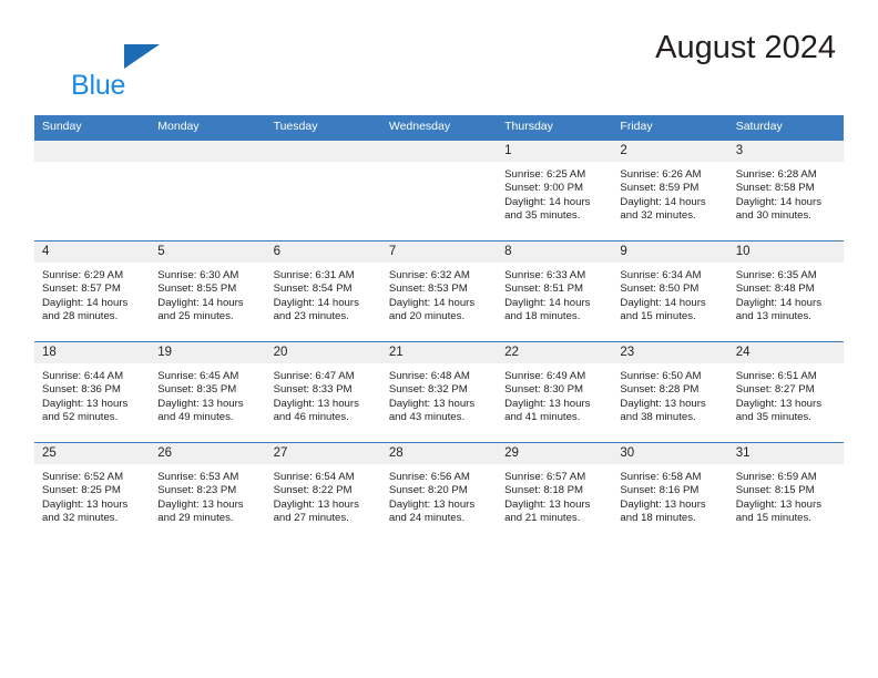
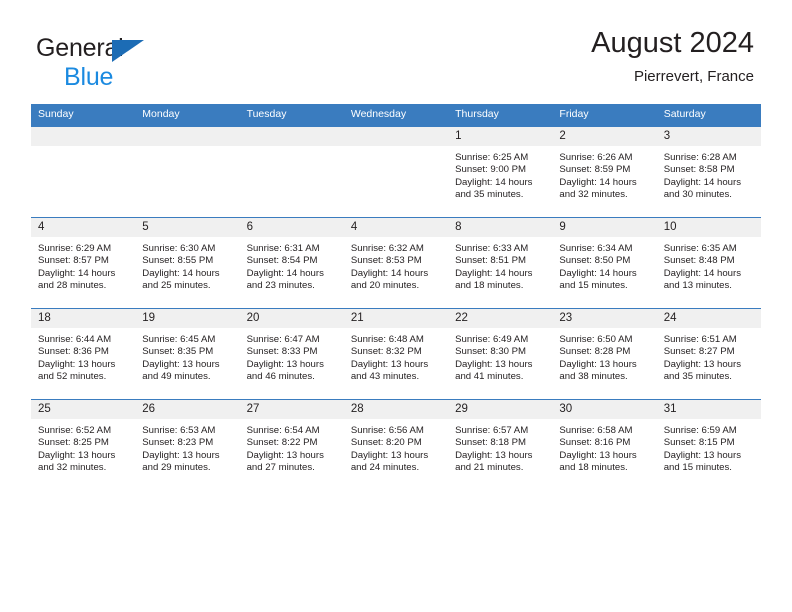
+ General
  Blue
  August 2024
+ Pierrevert, France
  Sunday	Monday	Tuesday	Wednesday	Thursday	Friday	Saturday
  				1Sunrise: 6:25 AMSunset: 9:00 PMDaylight: 14 hoursand 35 minutes.	2Sunrise: 6:26 AMSunset: 8:59 PMDaylight: 14 hoursand 32 minutes.	3Sunrise: 6:28 AMSunset: 8:58 PMDaylight: 14 hoursand 30 minutes.
- 4Sunrise: 6:29 AMSunset: 8:57 PMDaylight: 14 hoursand 28 minutes.	5Sunrise: 6:30 AMSunset: 8:55 PMDaylight: 14 hoursand 25 minutes.	6Sunrise: 6:31 AMSunset: 8:54 PMDaylight: 14 hoursand 23 minutes.	7Sunrise: 6:32 AMSunset: 8:53 PMDaylight: 14 hoursand 20 minutes.	8Sunrise: 6:33 AMSunset: 8:51 PMDaylight: 14 hoursand 18 minutes.	9Sunrise: 6:34 AMSunset: 8:50 PMDaylight: 14 hoursand 15 minutes.	10Sunrise: 6:35 AMSunset: 8:48 PMDaylight: 14 hoursand 13 minutes.
+ 4Sunrise: 6:29 AMSunset: 8:57 PMDaylight: 14 hoursand 28 minutes.	5Sunrise: 6:30 AMSunset: 8:55 PMDaylight: 14 hoursand 25 minutes.	6Sunrise: 6:31 AMSunset: 8:54 PMDaylight: 14 hoursand 23 minutes.	4Sunrise: 6:32 AMSunset: 8:53 PMDaylight: 14 hoursand 20 minutes.	8Sunrise: 6:33 AMSunset: 8:51 PMDaylight: 14 hoursand 18 minutes.	9Sunrise: 6:34 AMSunset: 8:50 PMDaylight: 14 hoursand 15 minutes.	10Sunrise: 6:35 AMSunset: 8:48 PMDaylight: 14 hoursand 13 minutes.
  18Sunrise: 6:44 AMSunset: 8:36 PMDaylight: 13 hoursand 52 minutes.	19Sunrise: 6:45 AMSunset: 8:35 PMDaylight: 13 hoursand 49 minutes.	20Sunrise: 6:47 AMSunset: 8:33 PMDaylight: 13 hoursand 46 minutes.	21Sunrise: 6:48 AMSunset: 8:32 PMDaylight: 13 hoursand 43 minutes.	22Sunrise: 6:49 AMSunset: 8:30 PMDaylight: 13 hoursand 41 minutes.	23Sunrise: 6:50 AMSunset: 8:28 PMDaylight: 13 hoursand 38 minutes.	24Sunrise: 6:51 AMSunset: 8:27 PMDaylight: 13 hoursand 35 minutes.
  25Sunrise: 6:52 AMSunset: 8:25 PMDaylight: 13 hoursand 32 minutes.	26Sunrise: 6:53 AMSunset: 8:23 PMDaylight: 13 hoursand 29 minutes.	27Sunrise: 6:54 AMSunset: 8:22 PMDaylight: 13 hoursand 27 minutes.	28Sunrise: 6:56 AMSunset: 8:20 PMDaylight: 13 hoursand 24 minutes.	29Sunrise: 6:57 AMSunset: 8:18 PMDaylight: 13 hoursand 21 minutes.	30Sunrise: 6:58 AMSunset: 8:16 PMDaylight: 13 hoursand 18 minutes.	31Sunrise: 6:59 AMSunset: 8:15 PMDaylight: 13 hoursand 15 minutes.
